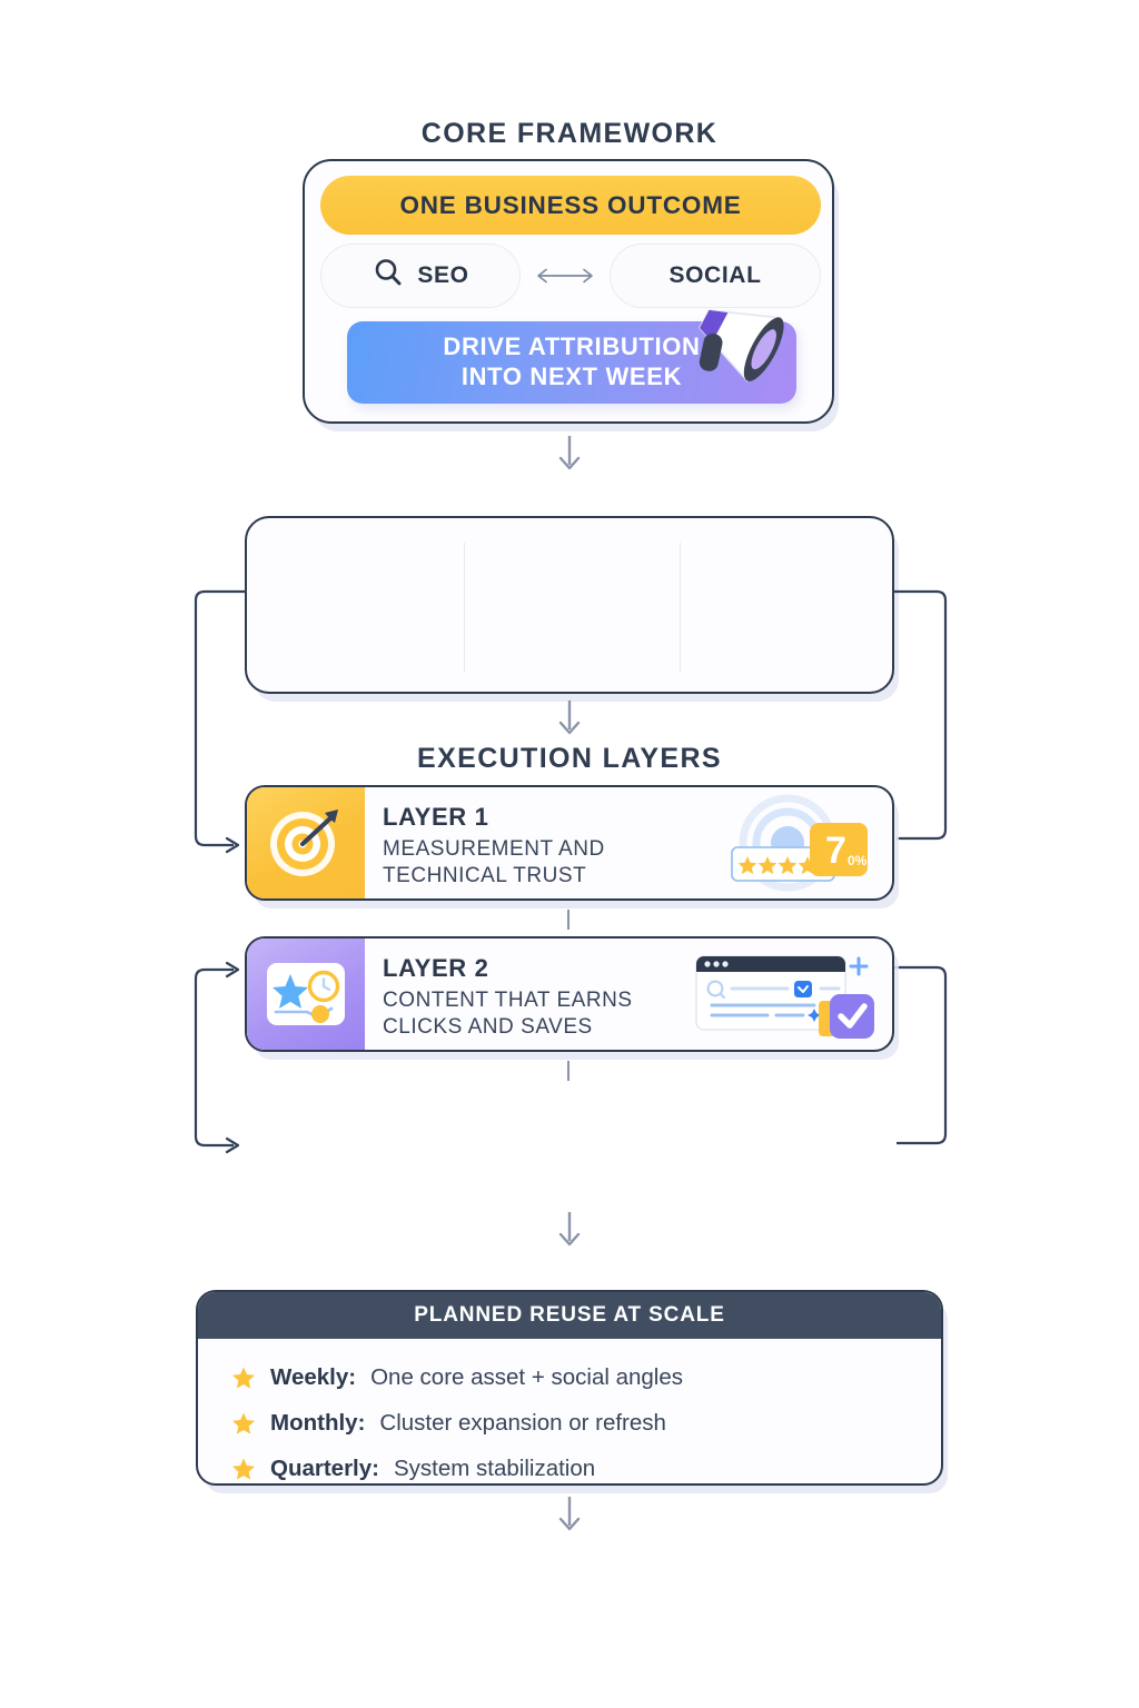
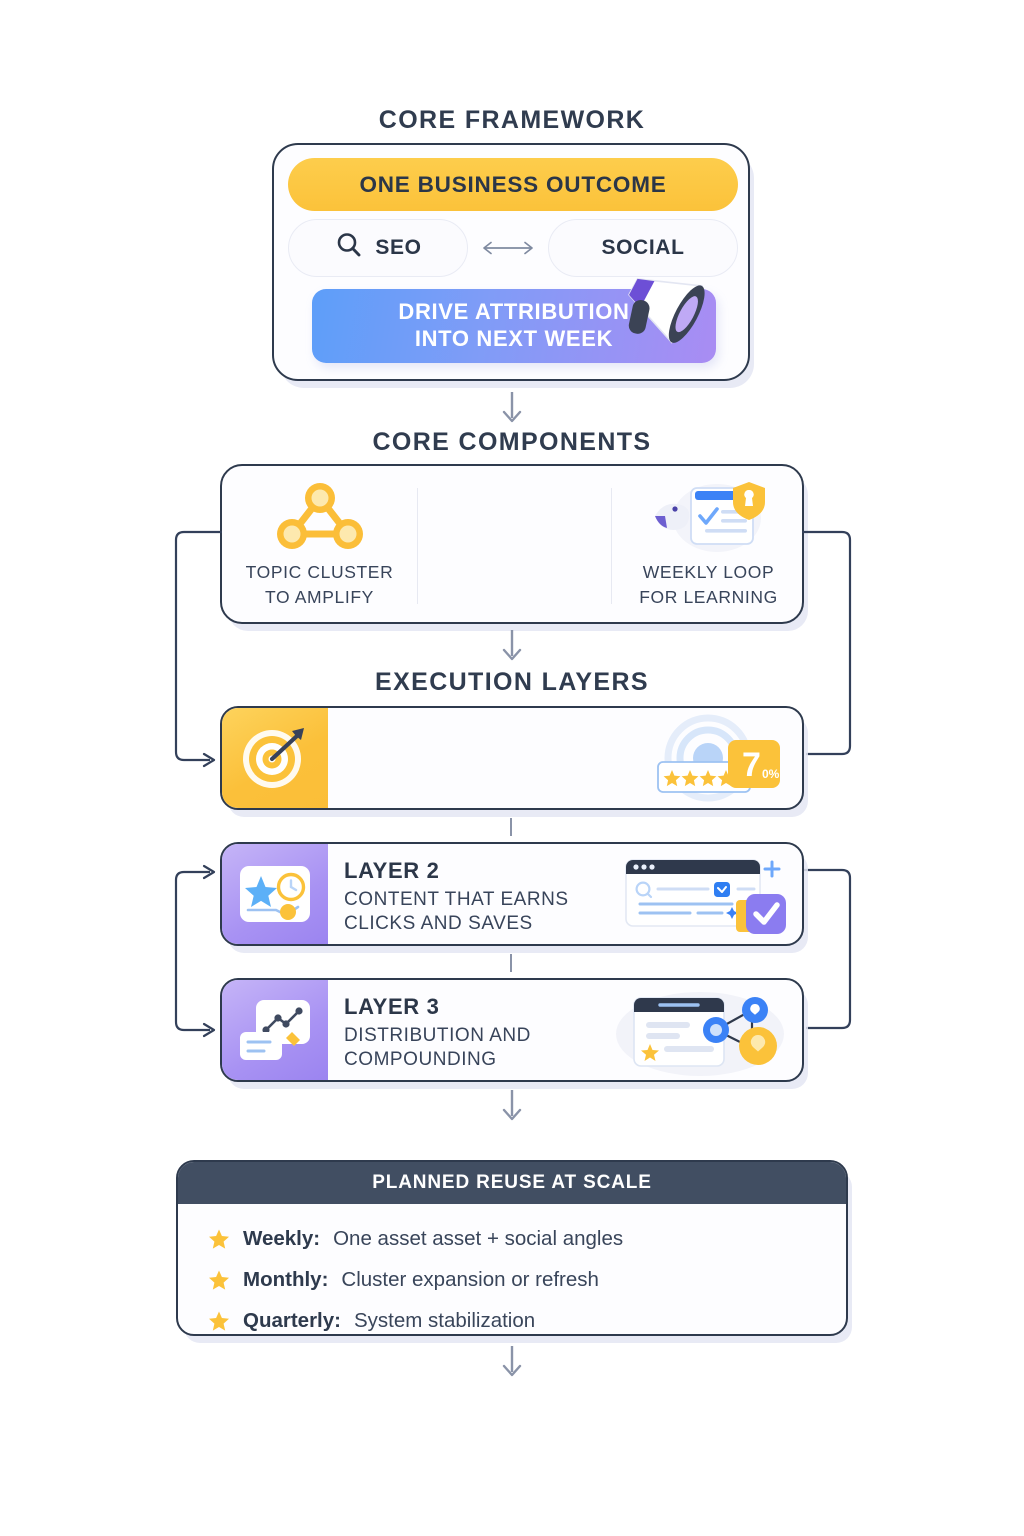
  CORE FRAMEWORK
  ONE BUSINESS OUTCOME
  SEO
  SOCIAL
  DRIVE ATTRIBUTION
  INTO NEXT WEEK
+ CORE COMPONENTS
+ TOPIC CLUSTER
+ TO AMPLIFY
+ WEEKLY LOOP
+ FOR LEARNING
  EXECUTION LAYERS
- LAYER 1
- MEASUREMENT AND
- TECHNICAL TRUST
  7
  0%
  LAYER 2
  CONTENT THAT EARNS
  CLICKS AND SAVES
+ LAYER 3
+ DISTRIBUTION AND
+ COMPOUNDING
  PLANNED REUSE AT SCALE
  Weekly:
- One core asset + social angles
+ One asset asset + social angles
  Monthly:
  Cluster expansion or refresh
  Quarterly:
  System stabilization
